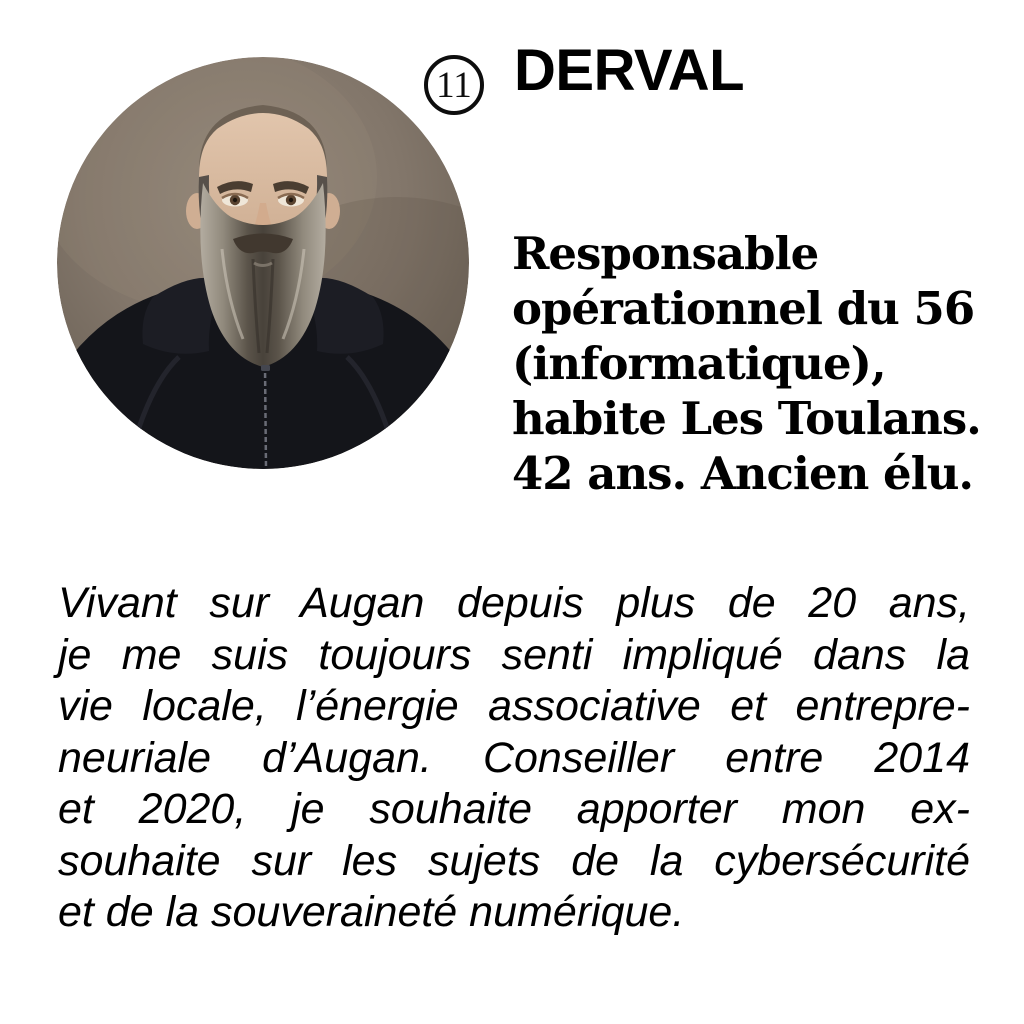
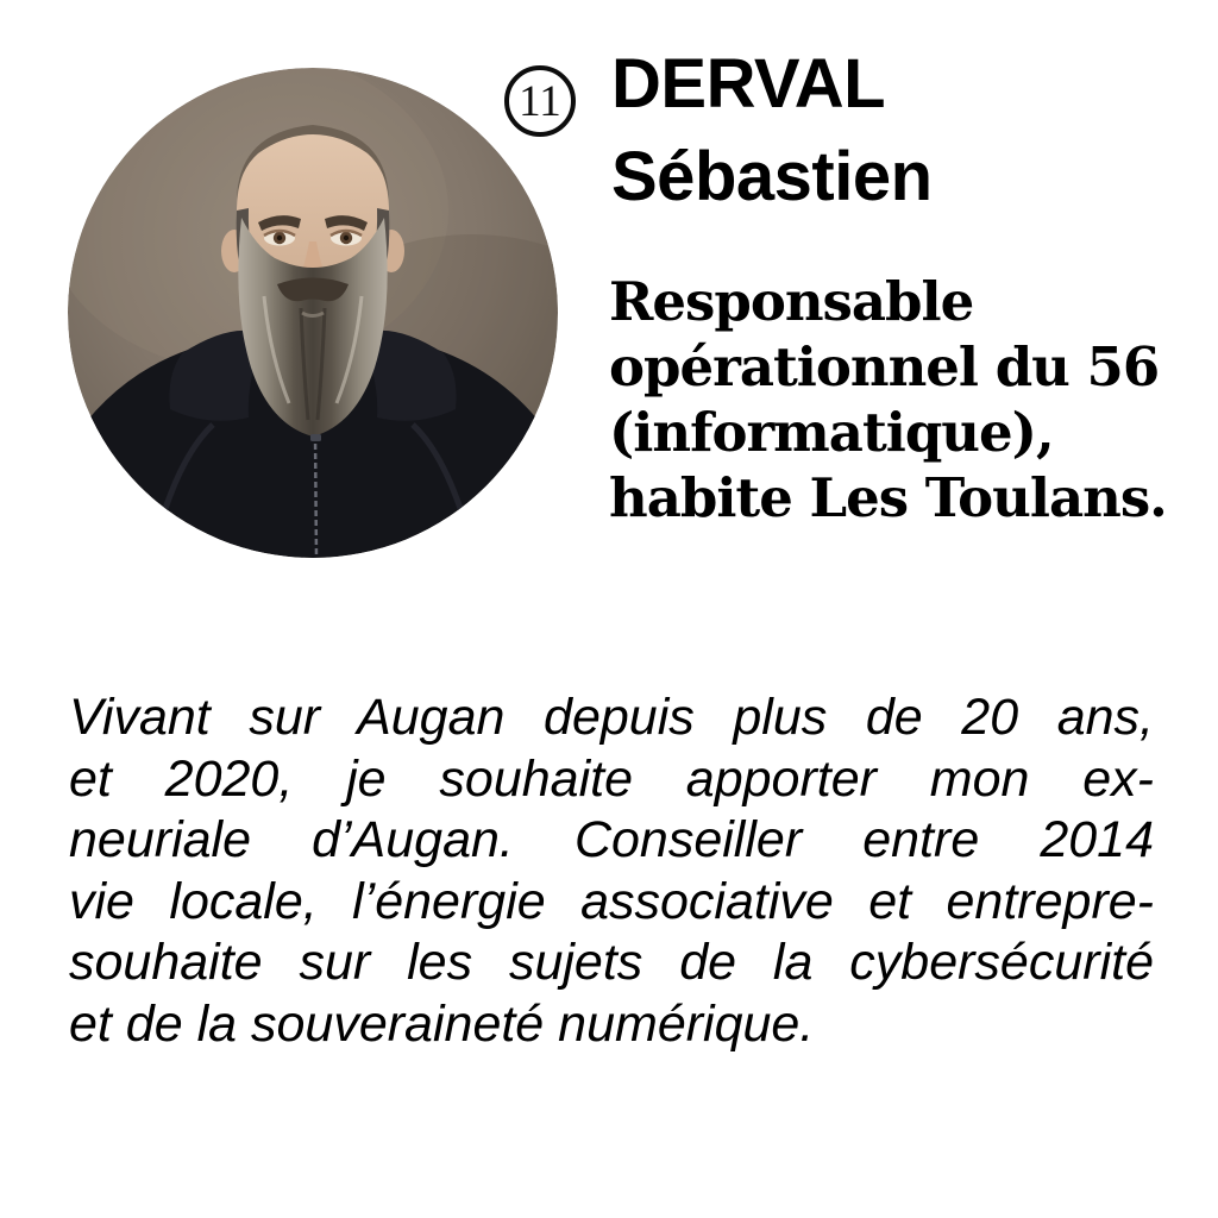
  11
  DERVAL
+ Sébastien
  Responsable
  opérationnel du 56
  (informatique),
  habite Les Toulans.
- 42 ans. Ancien élu.
  Vivant sur Augan depuis plus de 20 ans,
- je me suis toujours senti impliqué dans la
- vie locale, l’énergie associative et entrepre-
+ et 2020, je souhaite apporter mon ex-
  neuriale d’Augan. Conseiller entre 2014
- et 2020, je souhaite apporter mon ex-
+ vie locale, l’énergie associative et entrepre-
  souhaite sur les sujets de la cybersécurité
  et de la souveraineté numérique.
